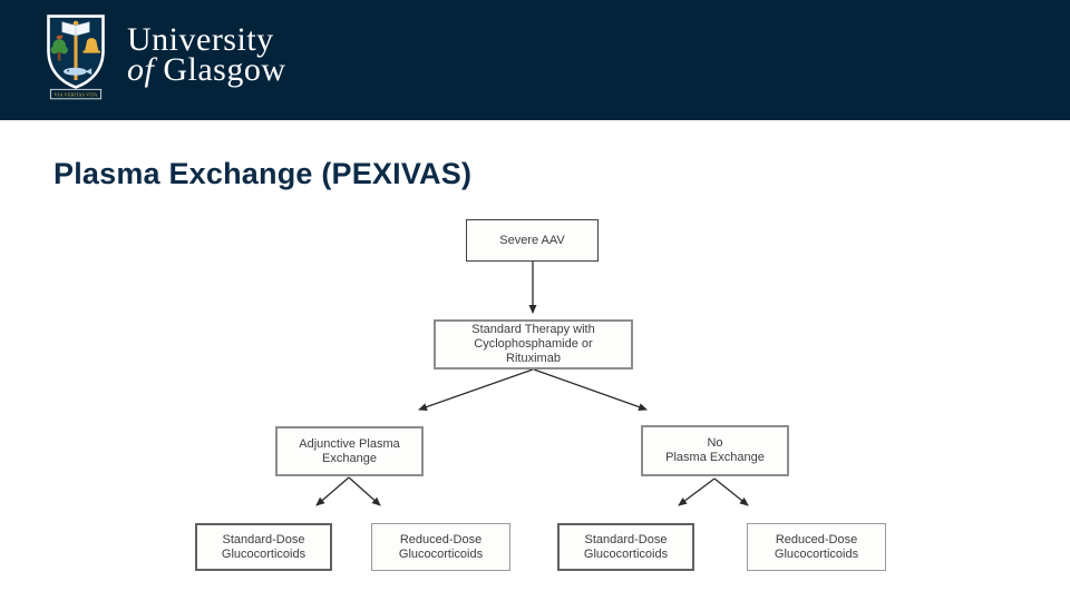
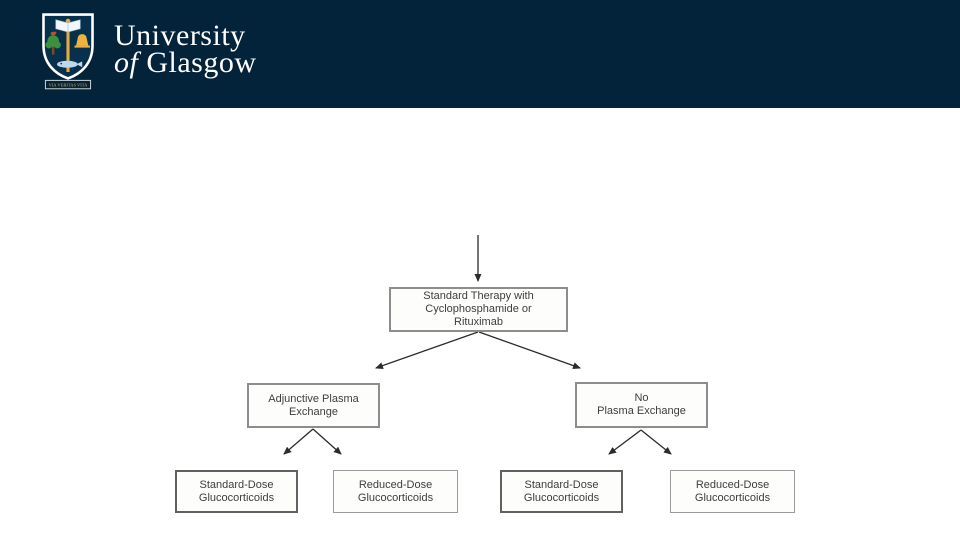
  University
  of Glasgow
- Plasma Exchange (PEXIVAS)
- Severe AAV
  Standard Therapy with
  Cyclophosphamide or
  Rituximab
  Adjunctive Plasma
  Exchange
  No
  Plasma Exchange
  Standard-Dose
  Glucocorticoids
  Reduced-Dose
  Glucocorticoids
  Standard-Dose
  Glucocorticoids
  Reduced-Dose
  Glucocorticoids
